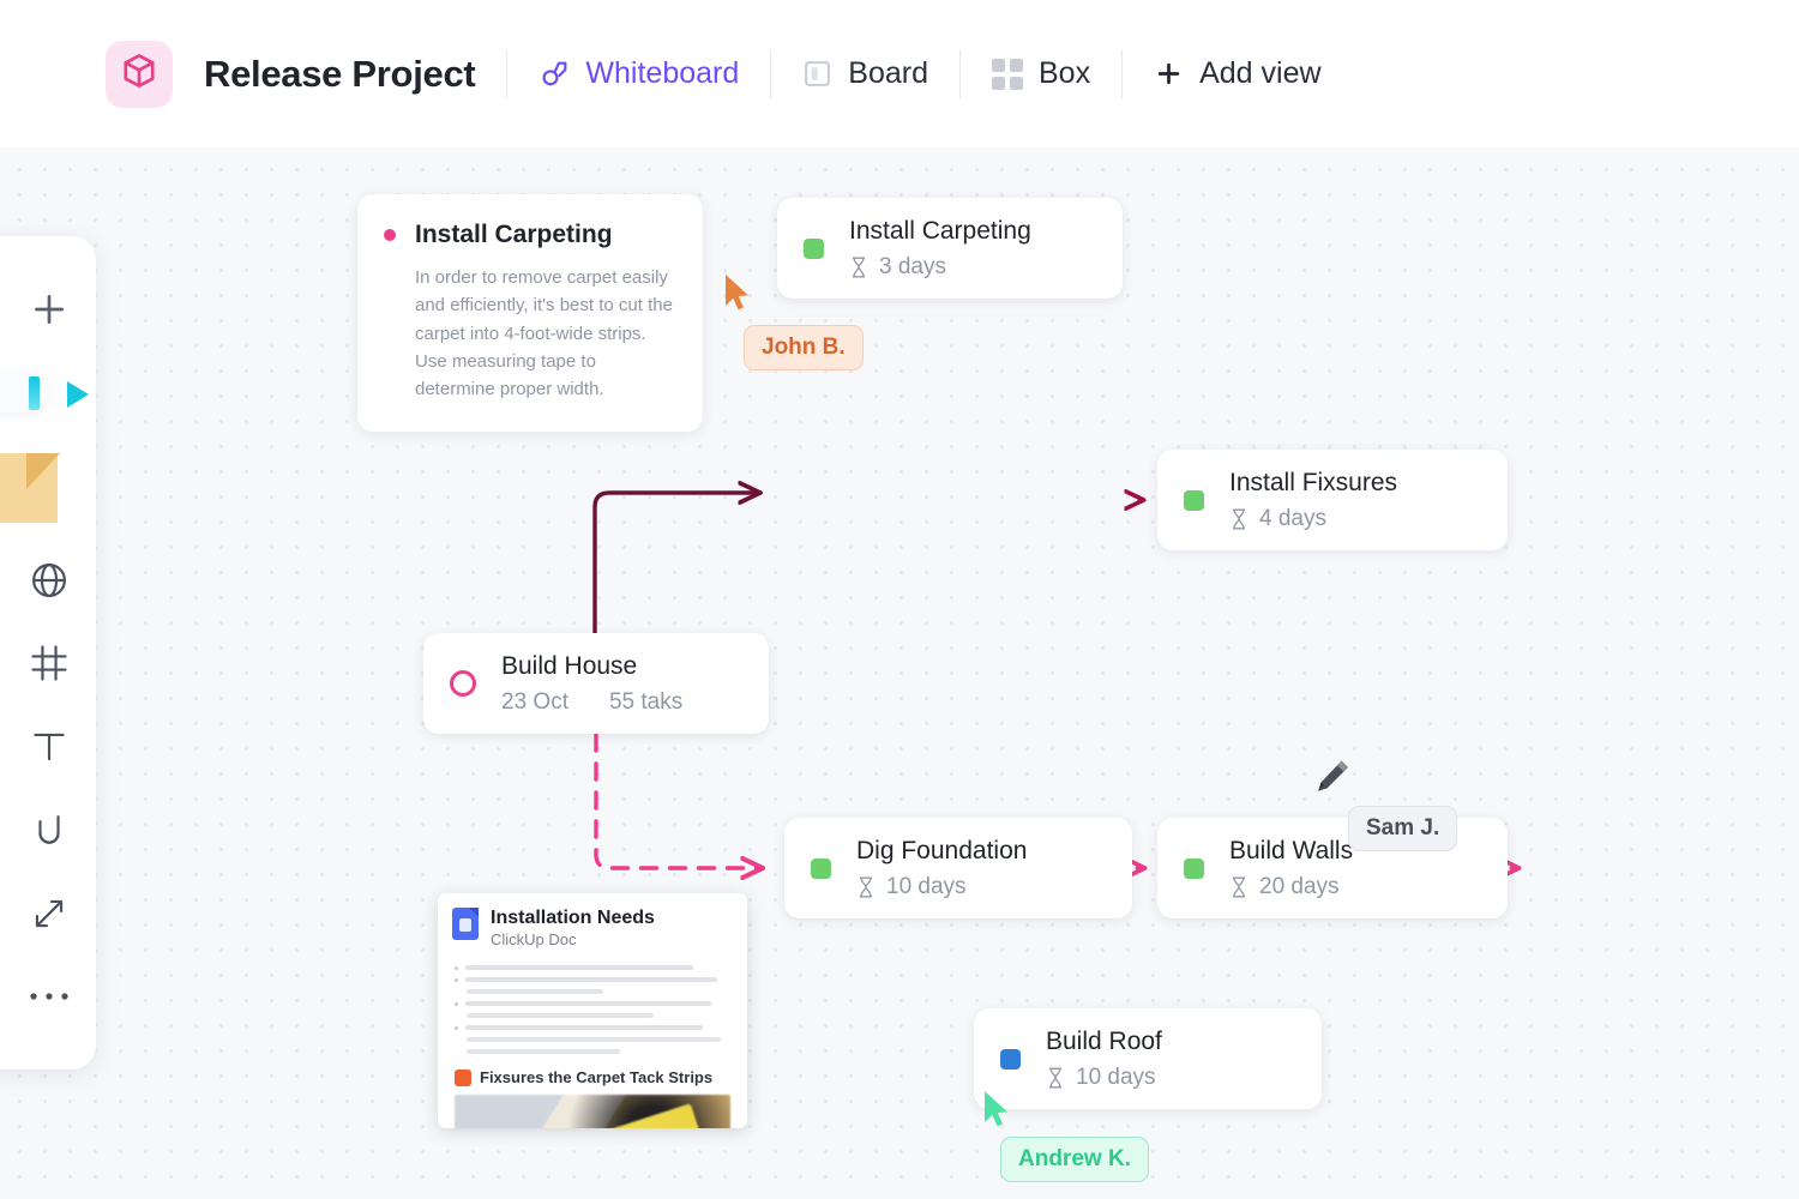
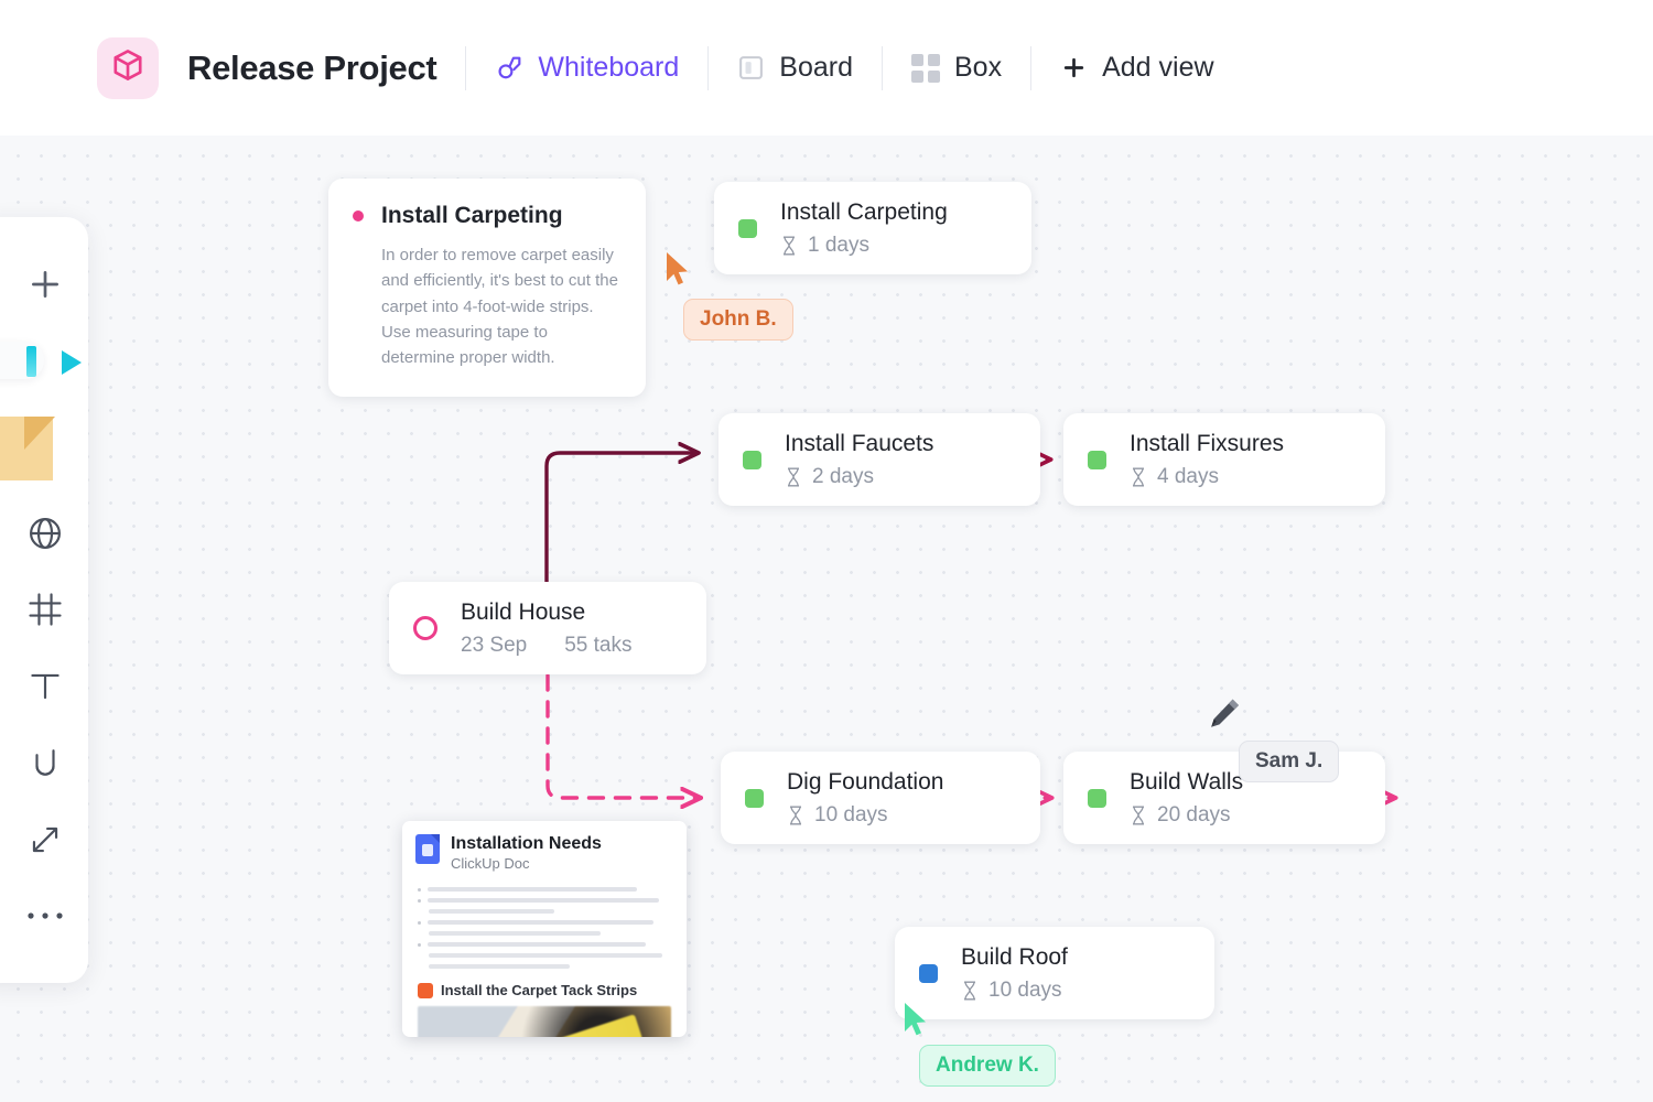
  Release Project
  Whiteboard
  Board
  Box
  Add view
  Install Carpeting
  In order to remove carpet easily and efficiently, it's best to cut the carpet into 4-foot-wide strips. Use measuring tape to determine proper width.
  Install Carpeting
- 3 days
+ 1 days
+ Install Faucets
+ 2 days
  Install Fixsures
  4 days
  Build House
- 23 Oct
+ 23 Sep
  55 taks
  Dig Foundation
  10 days
  Build Walls
  20 days
  Build Roof
  10 days
  Installation Needs
  ClickUp Doc
- Fixsures the Carpet Tack Strips
+ Install the Carpet Tack Strips
  John B.
  Sam J.
  Andrew K.
